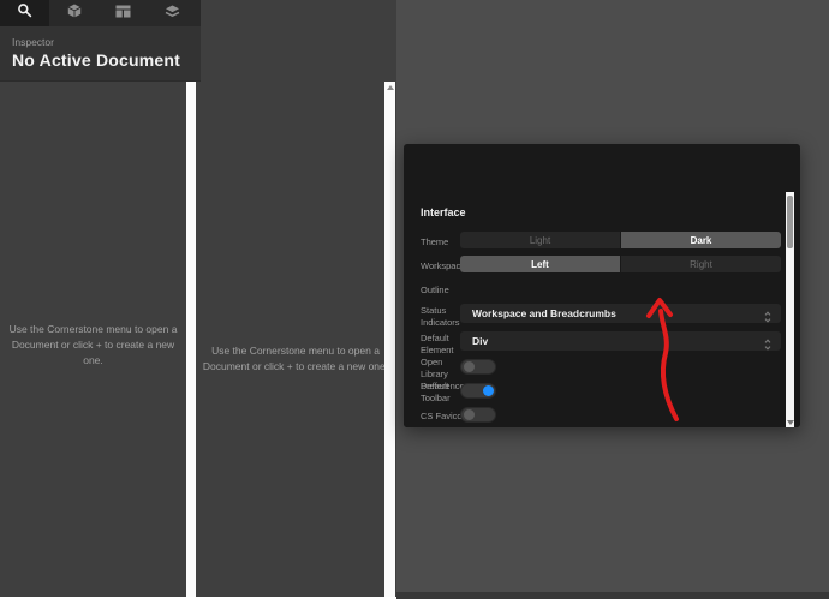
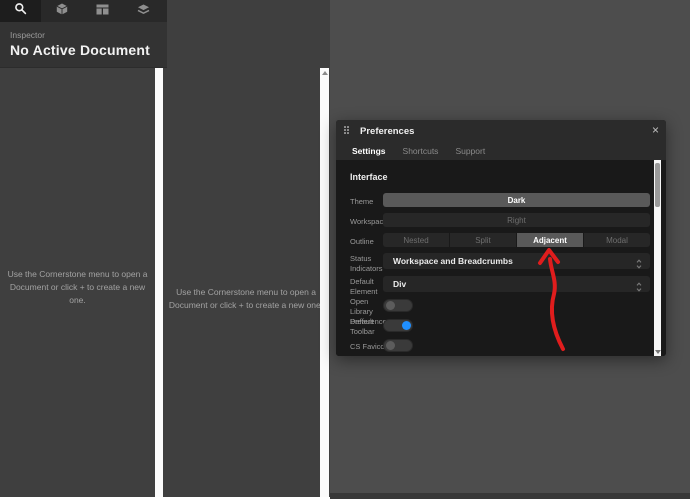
  Use the Cornerstone menu to open a Document or click + to create a new one.
  Use the Cornerstone menu to open a Document or click + to create a new one
  Inspector
  No Active Document
+ Preferences
+ ×
+ Settings
+ Shortcuts
+ Support
  Interface
  Theme
- Light
  Dark
  Workspac
- Left
  Right
  Outline
+ Nested
+ Split
+ Adjacent
+ Modal
  Status Indicators
  Workspace and Breadcrumbs
  Default Element
  Div
  Open Library Default
  Preferenc Toolbar
  CS Favic
